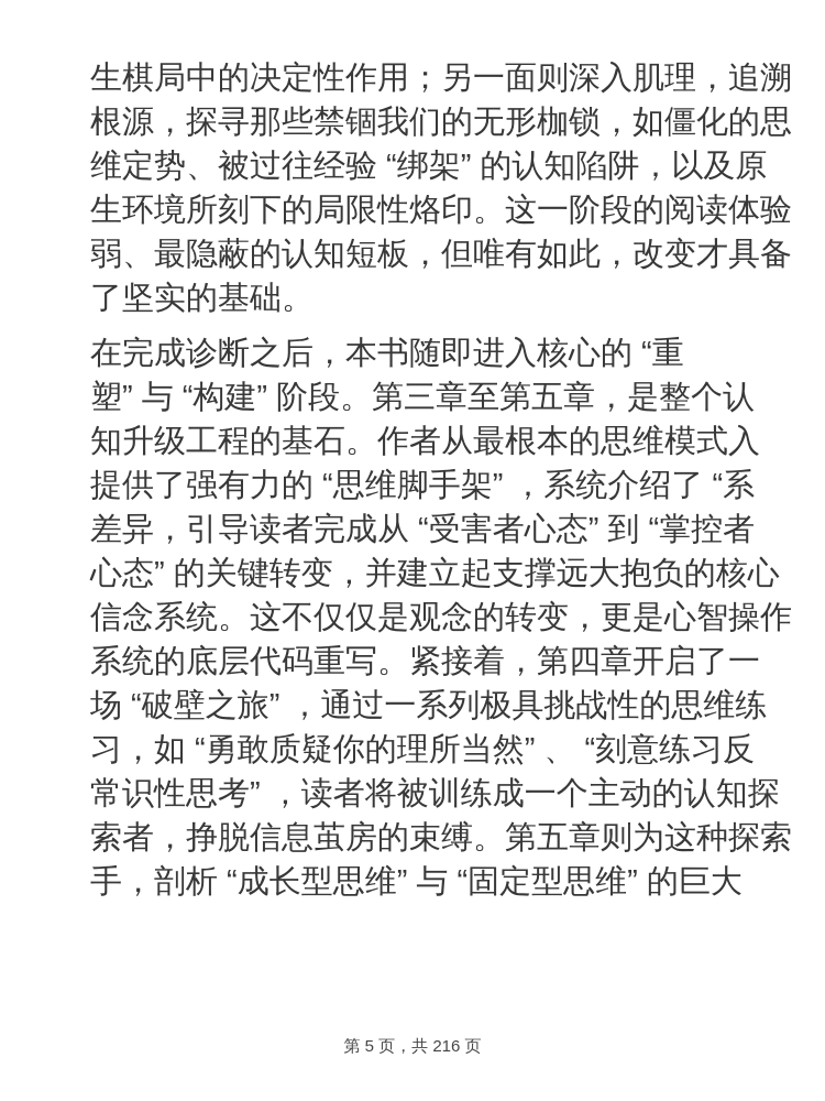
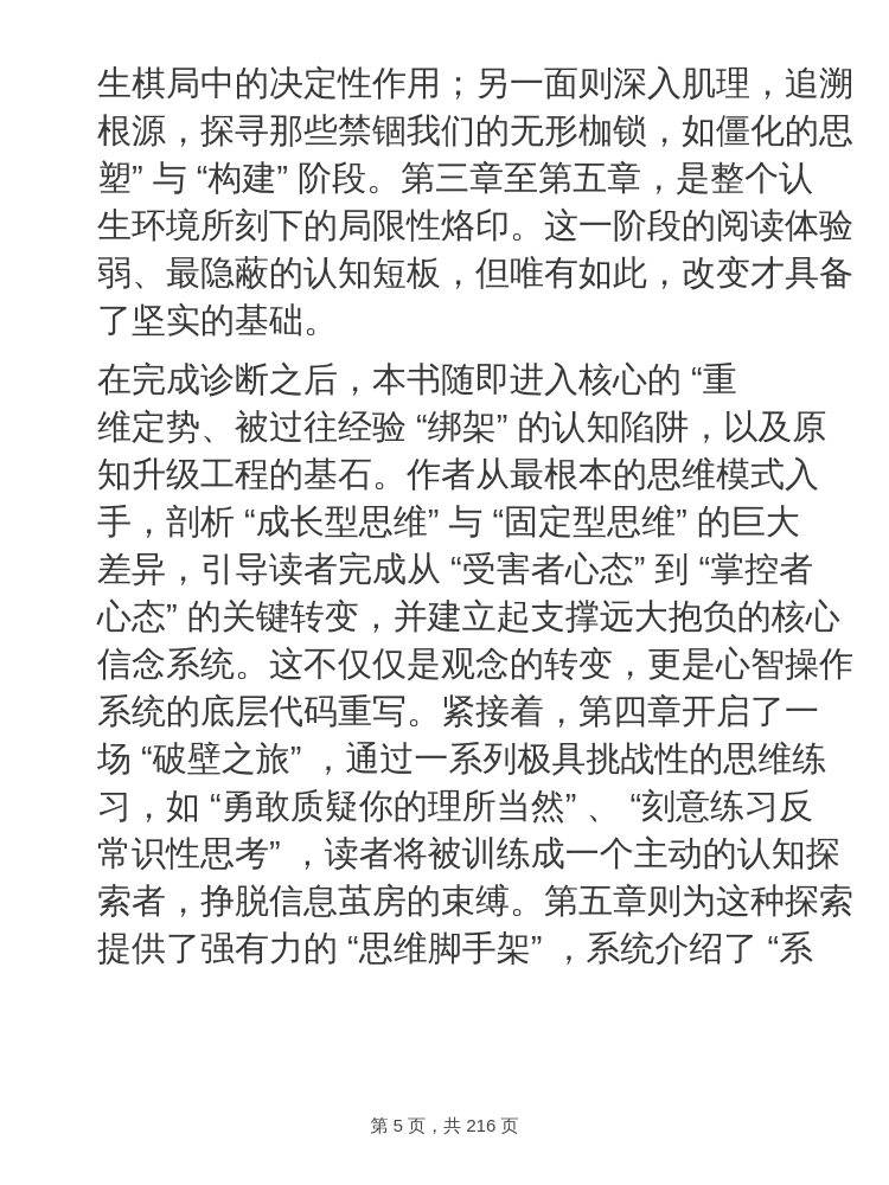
  生棋局中的决定性作用；另一面则深入肌理，追溯
  根源，探寻那些禁锢我们的无形枷锁，如僵化的思
- 维定势、被过往经验 “绑架” 的认知陷阱，以及原
+ 塑” 与 “构建” 阶段。第三章至第五章，是整个认
  生环境所刻下的局限性烙印。这一阶段的阅读体验
  弱、最隐蔽的认知短板，但唯有如此，改变才具备
  了坚实的基础。
  在完成诊断之后，本书随即进入核心的 “重
- 塑” 与 “构建” 阶段。第三章至第五章，是整个认
+ 维定势、被过往经验 “绑架” 的认知陷阱，以及原
  知升级工程的基石。作者从最根本的思维模式入
- 提供了强有力的 “思维脚手架” ，系统介绍了 “系
+ 手，剖析 “成长型思维” 与 “固定型思维” 的巨大
  差异，引导读者完成从 “受害者心态” 到 “掌控者
  心态” 的关键转变，并建立起支撑远大抱负的核心
  信念系统。这不仅仅是观念的转变，更是心智操作
  系统的底层代码重写。紧接着，第四章开启了一
  场 “破壁之旅” ，通过一系列极具挑战性的思维练
  习，如 “勇敢质疑你的理所当然” 、 “刻意练习反
  常识性思考” ，读者将被训练成一个主动的认知探
  索者，挣脱信息茧房的束缚。第五章则为这种探索
- 手，剖析 “成长型思维” 与 “固定型思维” 的巨大
+ 提供了强有力的 “思维脚手架” ，系统介绍了 “系
  第 5 页，共 216 页
